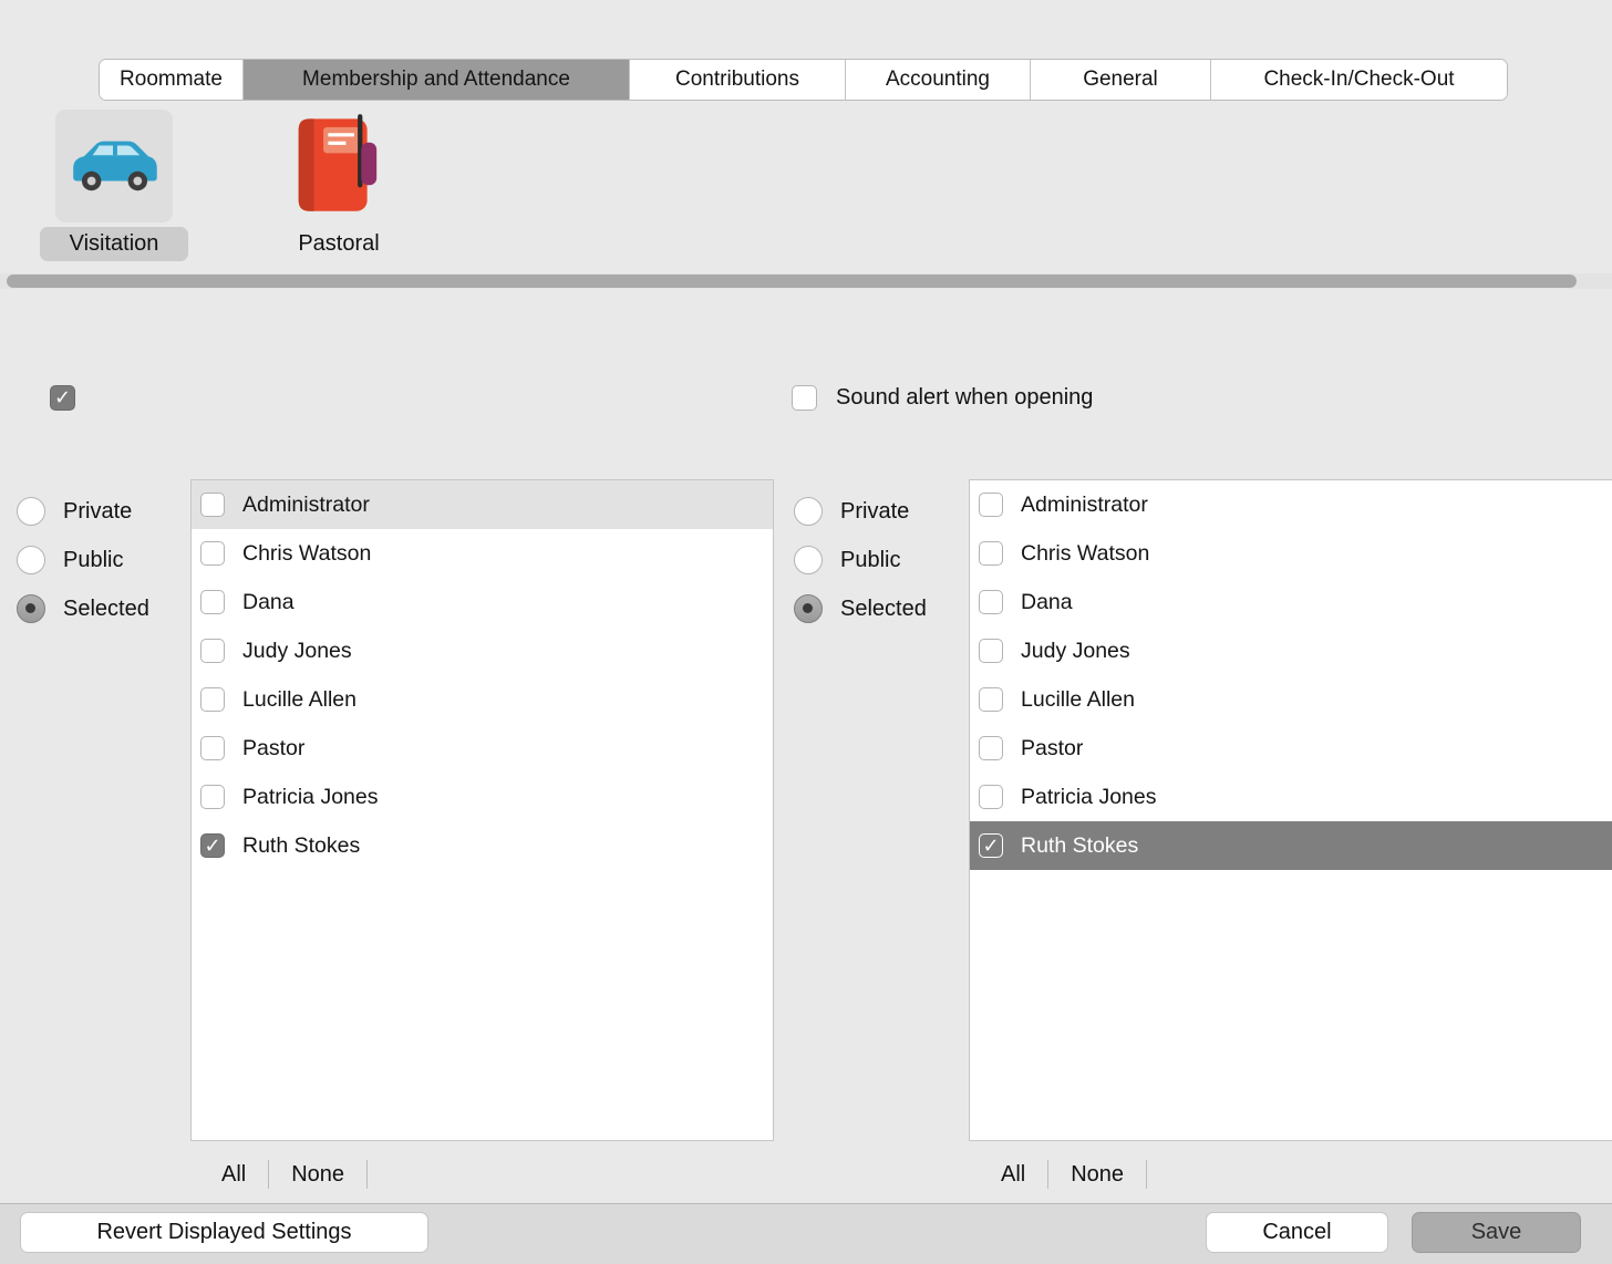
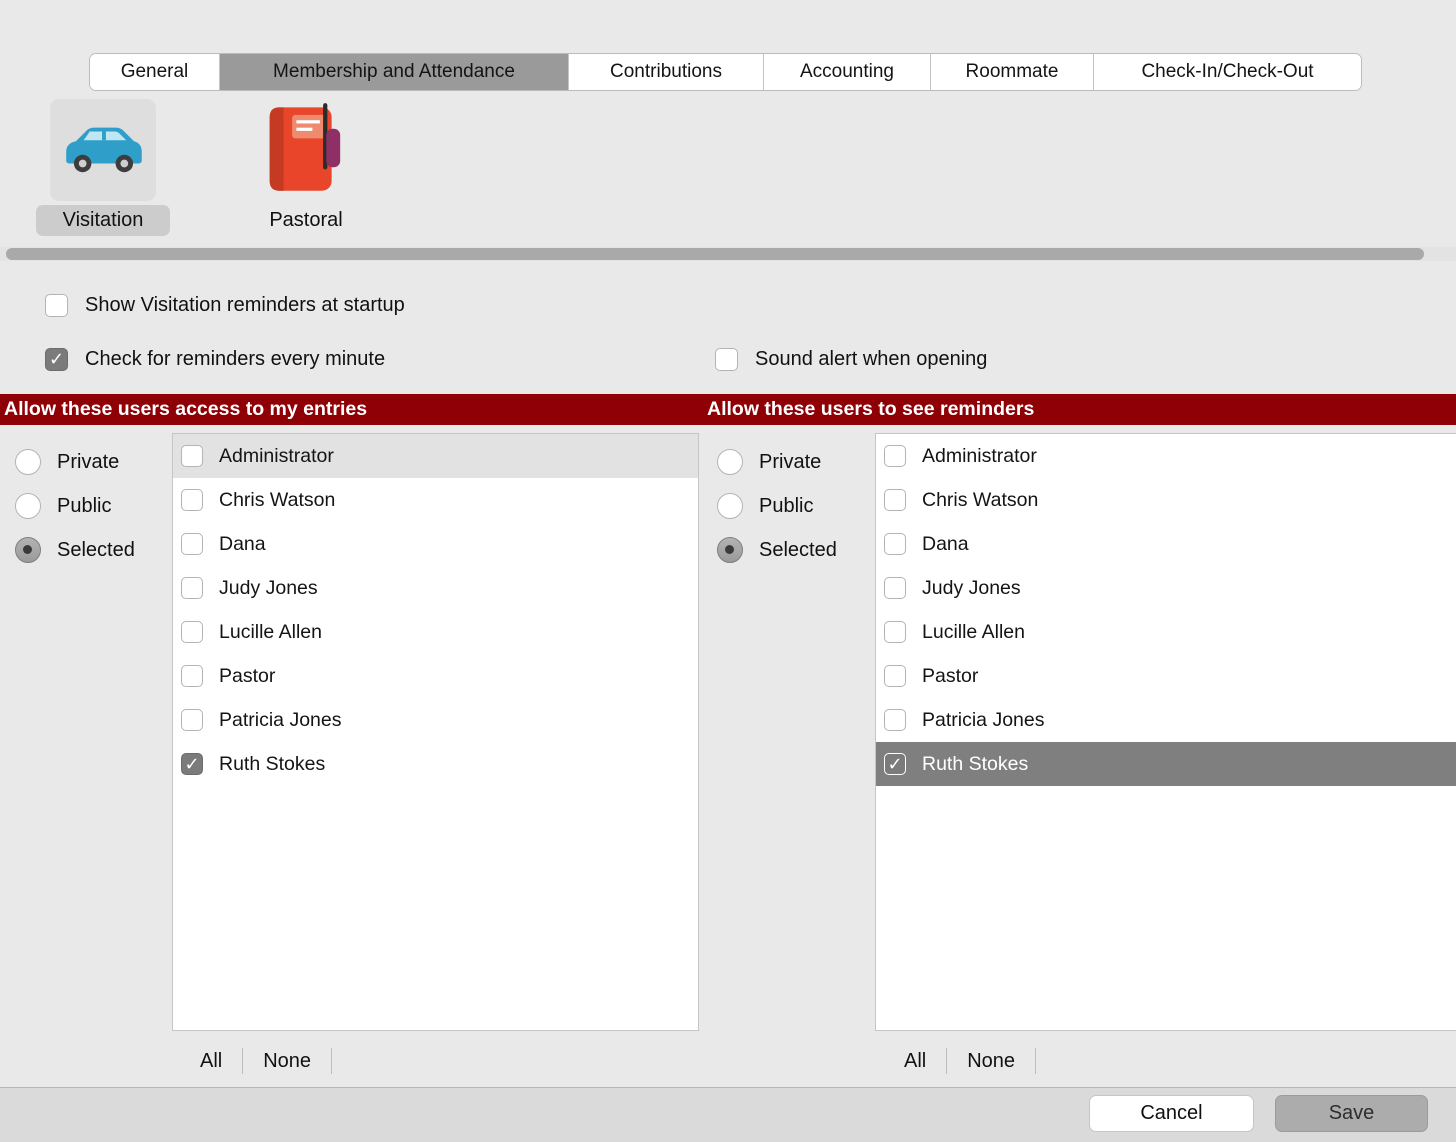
- Roommate
+ General
  Membership and Attendance
  Contributions
  Accounting
- General
+ Roommate
  Check-In/Check-Out
  Visitation
  Pastoral
+ Show Visitation reminders at startup
+ Check for reminders every minute
  Sound alert when opening
+ Allow these users access to my entries
+ Allow these users to see reminders
  Private
  Public
  Selected
  Administrator
  Chris Watson
  Dana
  Judy Jones
  Lucille Allen
  Pastor
  Patricia Jones
  Ruth Stokes
  Private
  Public
  Selected
  Administrator
  Chris Watson
  Dana
  Judy Jones
  Lucille Allen
  Pastor
  Patricia Jones
  Ruth Stokes
  All
  None
  All
  None
- Revert Displayed Settings
  Cancel
  Save
